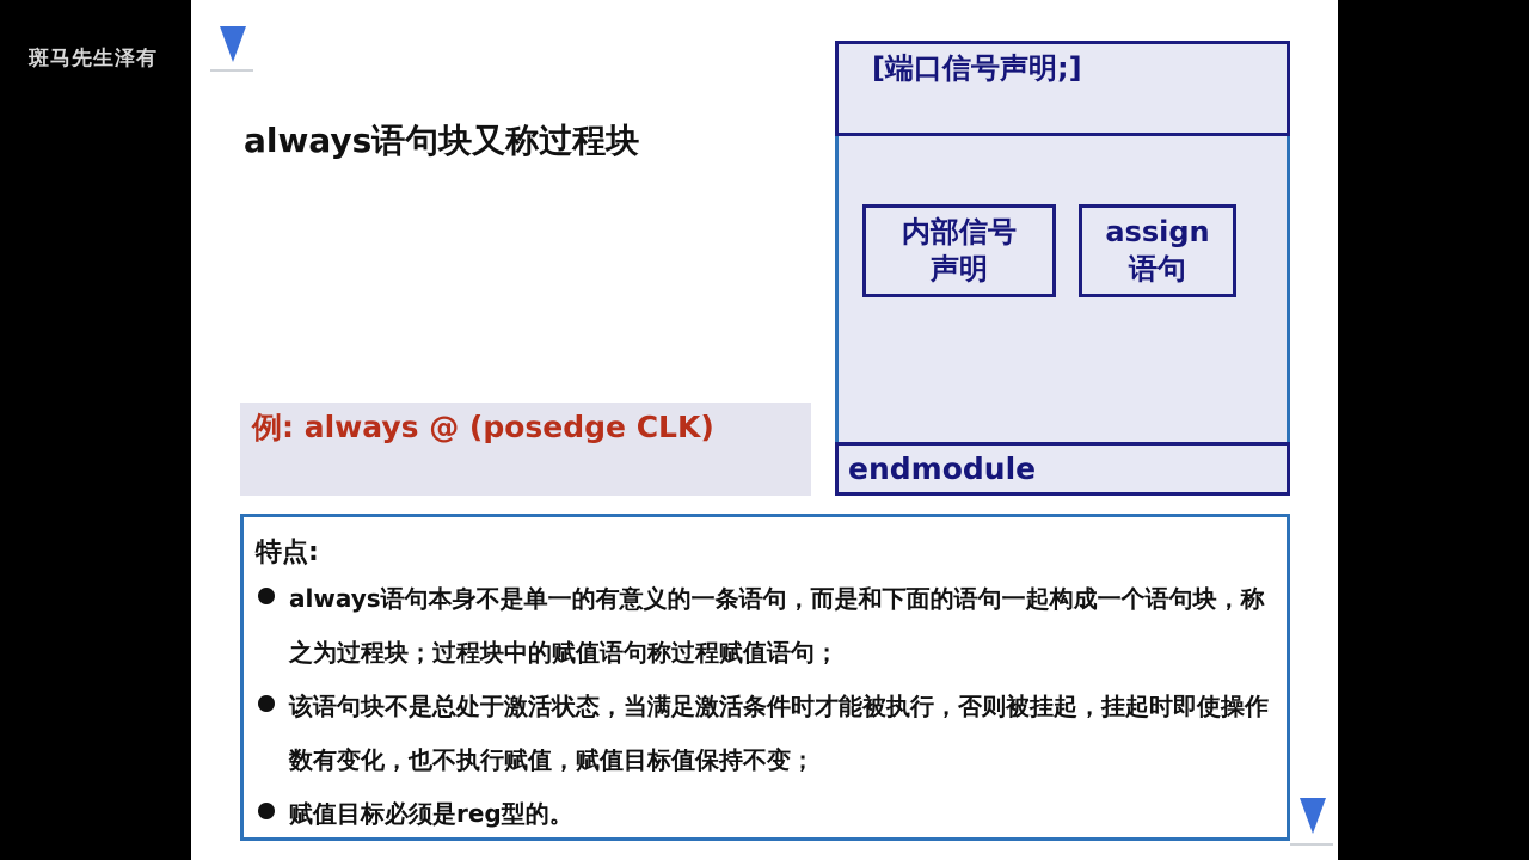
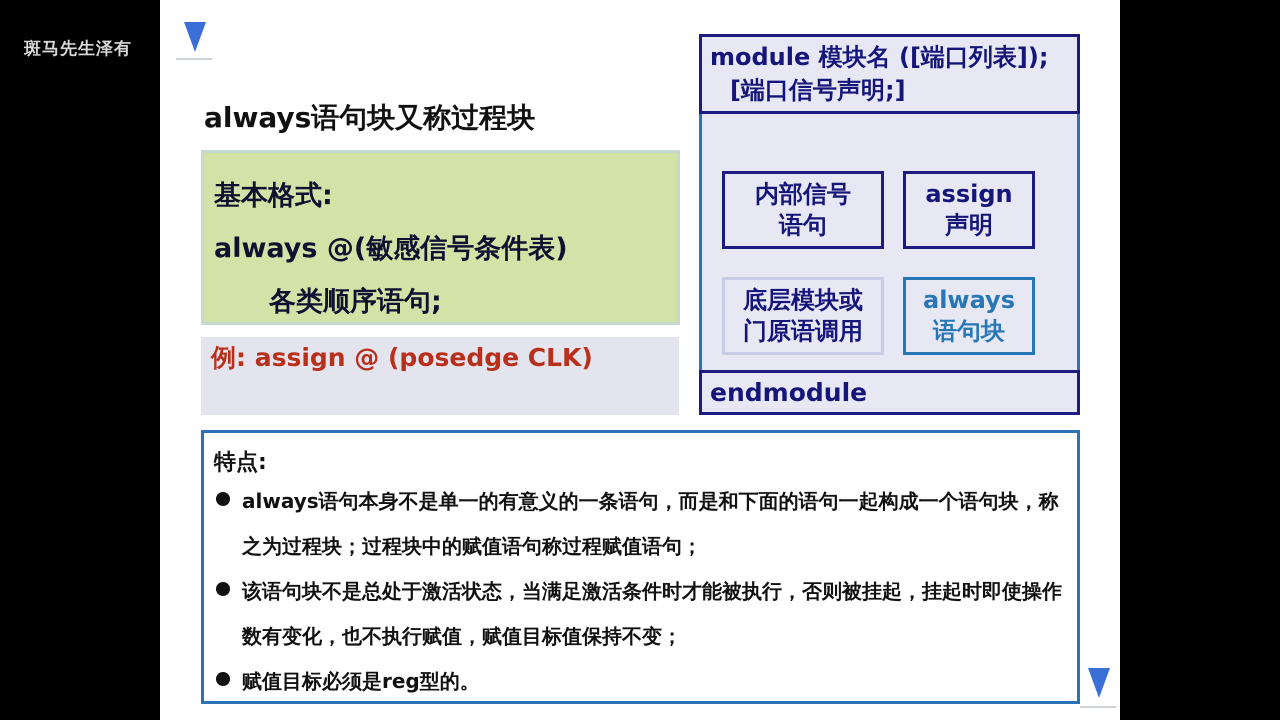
  斑马先生泽有
  always语句块又称过程块
+ 基本格式:
+ always @(敏感信号条件表)
+ 各类顺序语句;
- 例: always @ (posedge CLK)
+ 例: assign @ (posedge CLK)
+ module 模块名 ([端口列表]);
  [端口信号声明;]
  内部信号
- 声明
+ 语句
  assign
- 语句
+ 声明
+ 底层模块或
+ 门原语调用
+ always
+ 语句块
  endmodule
  特点:
  always语句本身不是单一的有意义的一条语句，而是和下面的语句一起构成一个语句块，称之为过程块；过程块中的赋值语句称过程赋值语句；
  该语句块不是总处于激活状态，当满足激活条件时才能被执行，否则被挂起，挂起时即使操作数有变化，也不执行赋值，赋值目标值保持不变；
  赋值目标必须是reg型的。
